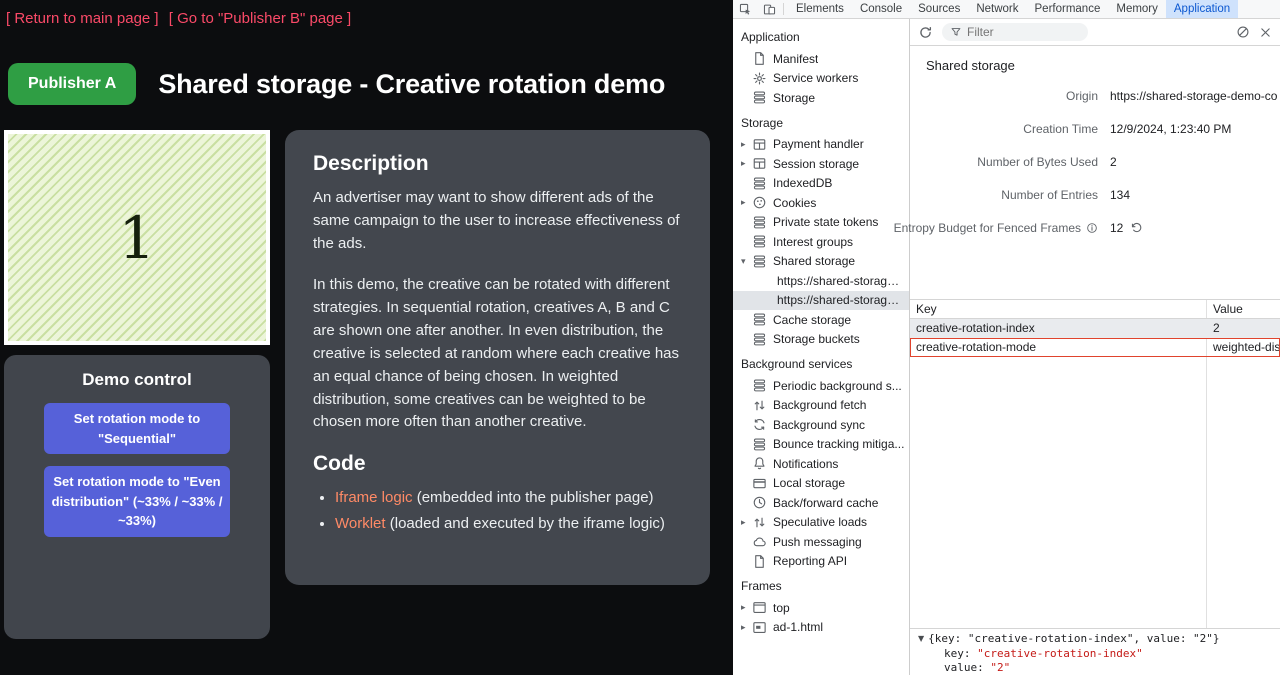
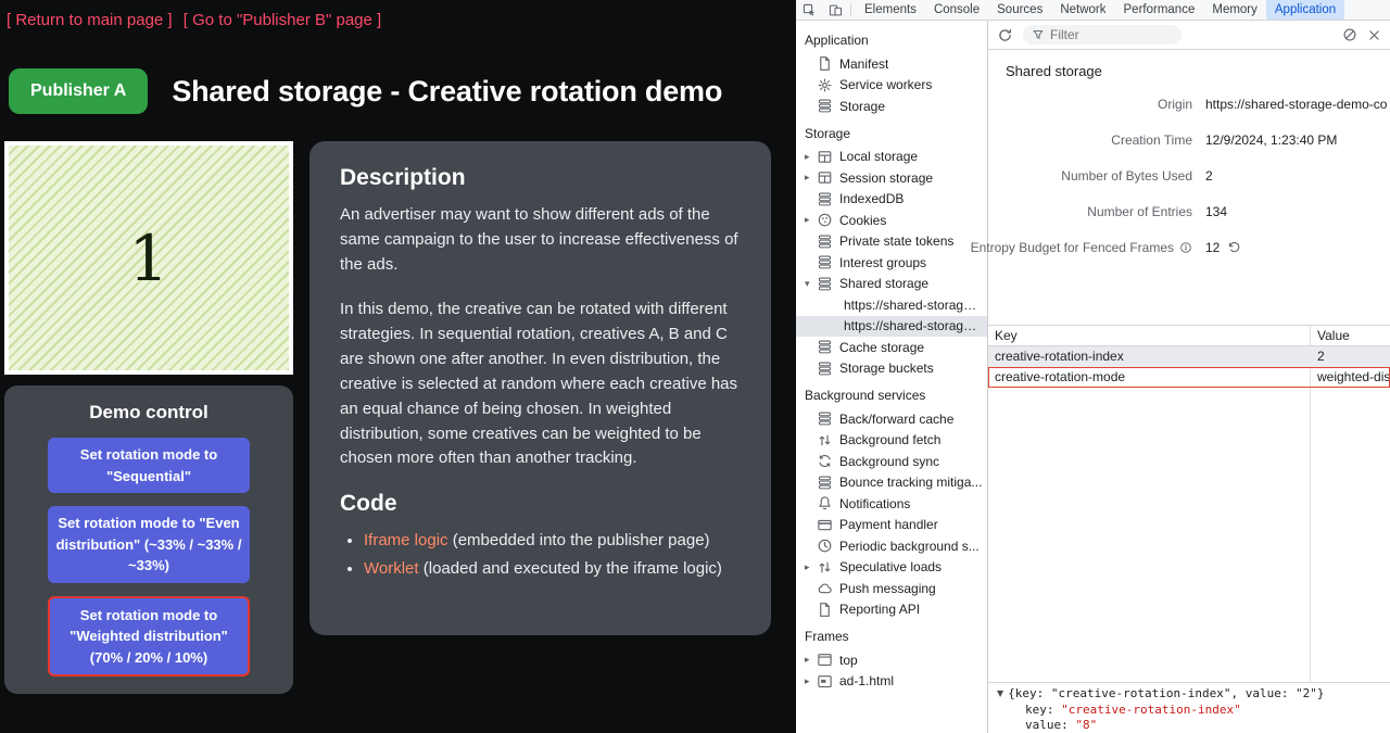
  [ Return to main page ] [ Go to "Publisher B" page ]
  Publisher A
  Shared storage - Creative rotation demo
  1
  Demo control
  Set rotation mode to "Sequential"
  Set rotation mode to "Even distribution" (~33% / ~33% / ~33%)
+ Set rotation mode to "Weighted distribution" (70% / 20% / 10%)
  Description
  An advertiser may want to show different ads of the same campaign to the user to increase effectiveness of the ads.
- In this demo, the creative can be rotated with different strategies. In sequential rotation, creatives A, B and C are shown one after another. In even distribution, the creative is selected at random where each creative has an equal chance of being chosen. In weighted distribution, some creatives can be weighted to be chosen more often than another creative.
+ In this demo, the creative can be rotated with different strategies. In sequential rotation, creatives A, B and C are shown one after another. In even distribution, the creative is selected at random where each creative has an equal chance of being chosen. In weighted distribution, some creatives can be weighted to be chosen more often than another tracking.
  Code
  Iframe logic (embedded into the publisher page)
  Worklet (loaded and executed by the iframe logic)
  Elements
  Console
  Sources
  Network
  Performance
  Memory
  Application
  Application
  Manifest
  Service workers
  Storage
  Storage
- Payment handler
+ Local storage
  Session storage
  IndexedDB
  Cookies
  Private state tokens
  Interest groups
  Shared storage
  https://shared-storage-d
  https://shared-storage-d
  Cache storage
  Storage buckets
  Background services
- Periodic background s...
+ Back/forward cache
  Background fetch
  Background sync
  Bounce tracking mitiga...
  Notifications
- Local storage
+ Payment handler
- Back/forward cache
+ Periodic background s...
  Speculative loads
  Push messaging
  Reporting API
  Frames
  top
  ad-1.html
  Filter
  Shared storage
  Origin
  https://shared-storage-demo-co
  Creation Time
  12/9/2024, 1:23:40 PM
  Number of Bytes Used
  2
  Number of Entries
  134
  Entropy Budget for Fenced Frames
  12
  Key
  Value
  creative-rotation-index
  2
  creative-rotation-mode
  weighted-dis
  ▼
  {key: "creative-rotation-index", value: "2"}
  key: "creative-rotation-index"
- value: "2"
+ value: "8"
